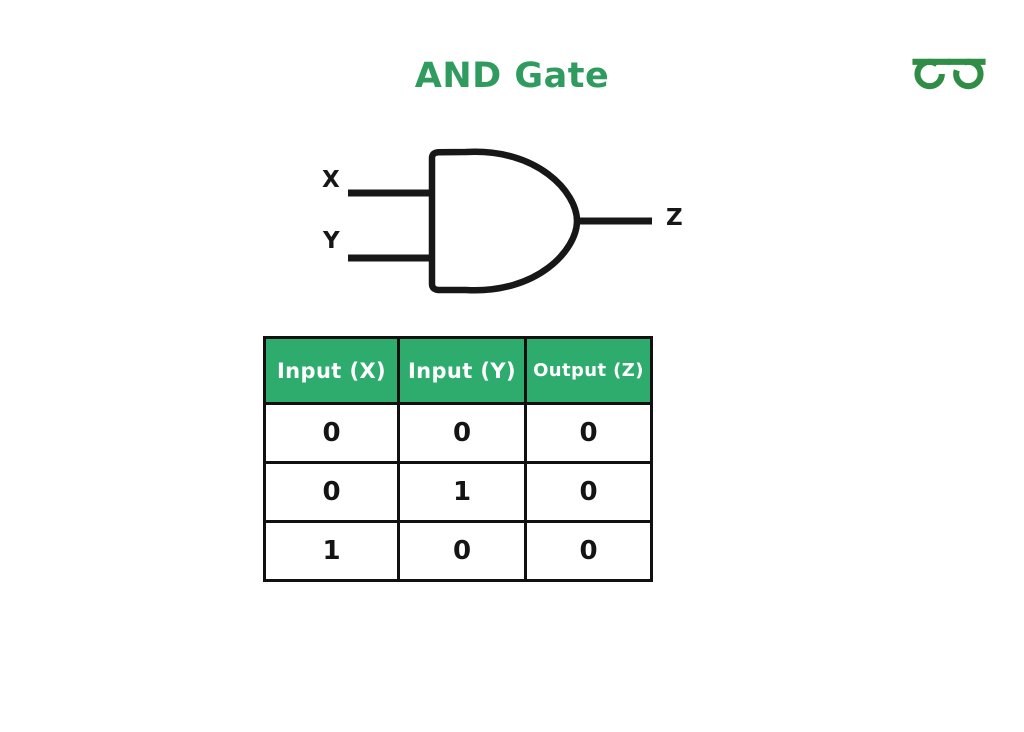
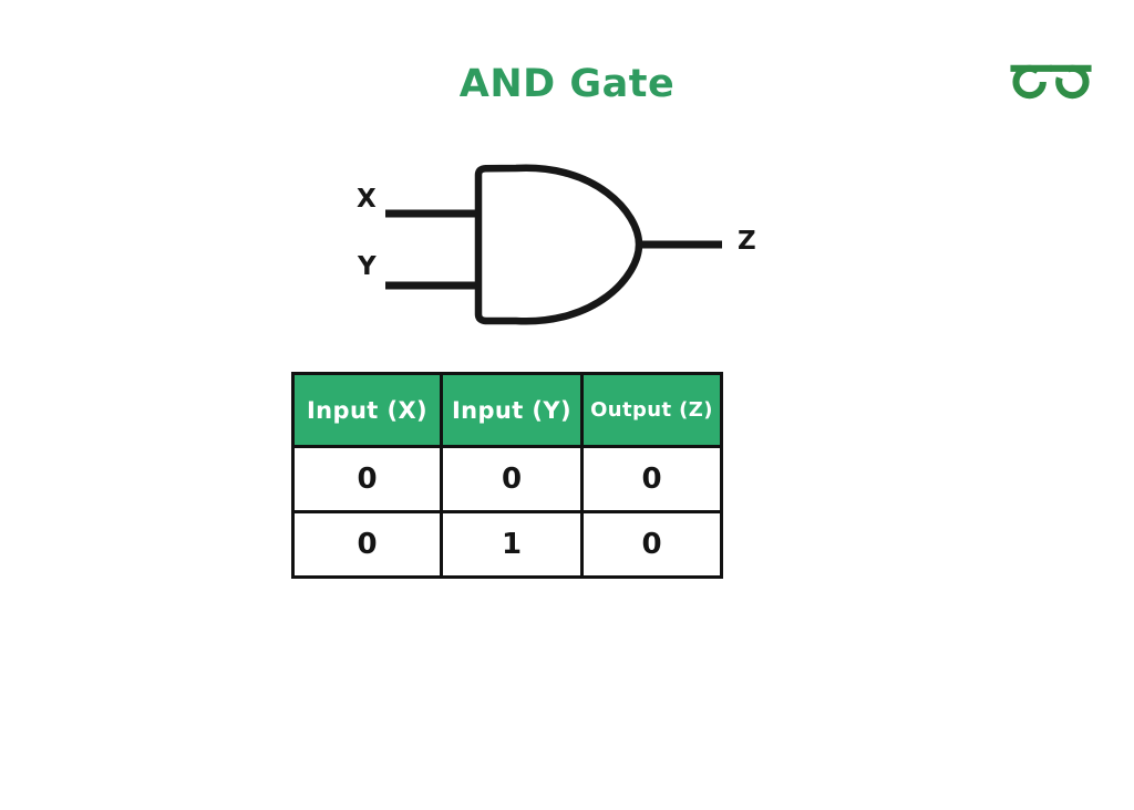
  AND Gate
  X
  Y
  Z
  Input (X)	Input (Y)	Output (Z)
  0	0	0
  0	1	0
- 1	0	0
